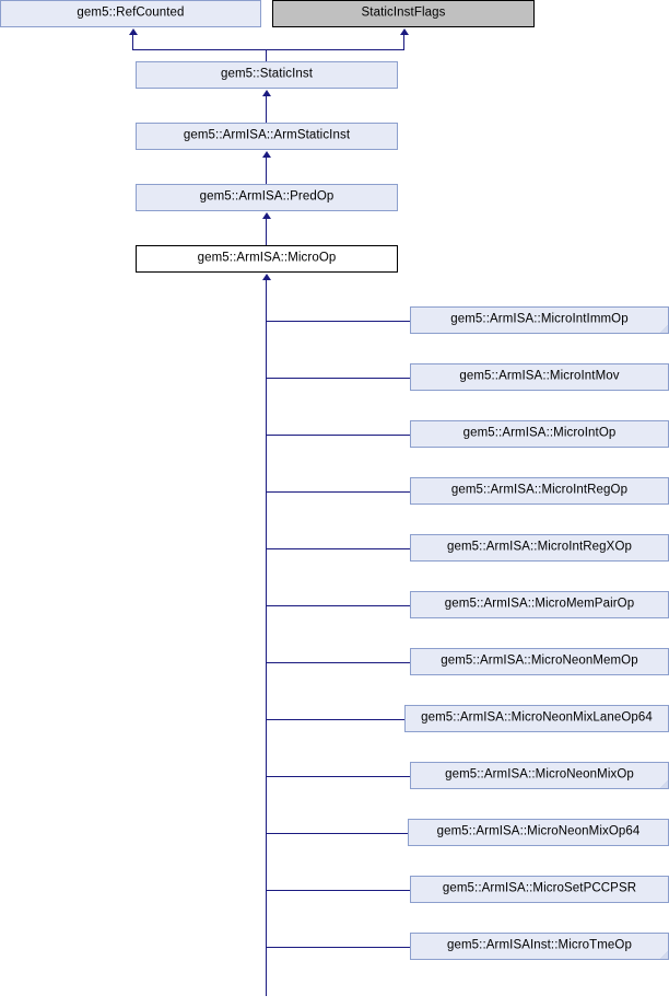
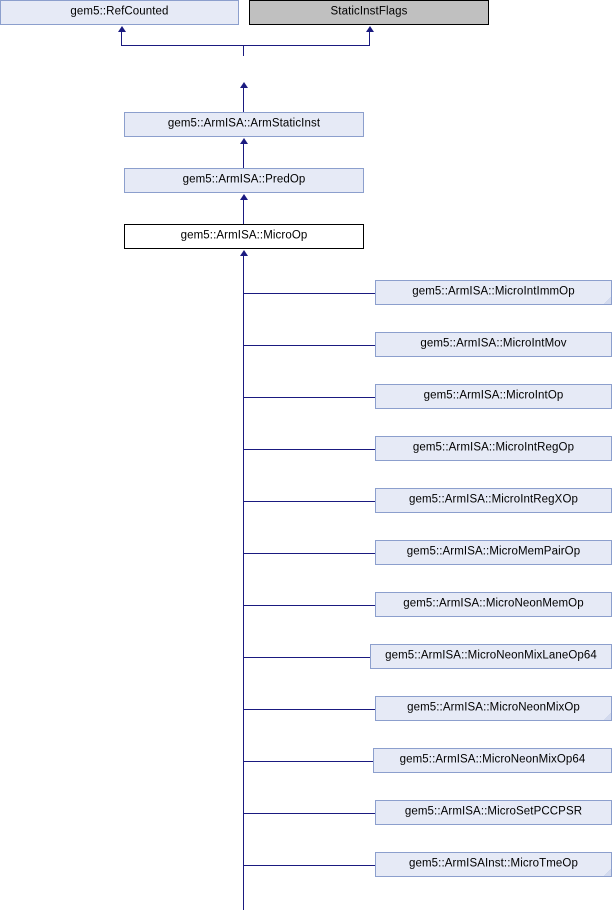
  gem5::RefCounted
  StaticInstFlags
- gem5::StaticInst
  gem5::ArmISA::ArmStaticInst
  gem5::ArmISA::PredOp
  gem5::ArmISA::MicroOp
  gem5::ArmISA::MicroIntImmOp
  gem5::ArmISA::MicroIntMov
  gem5::ArmISA::MicroIntOp
  gem5::ArmISA::MicroIntRegOp
  gem5::ArmISA::MicroIntRegXOp
  gem5::ArmISA::MicroMemPairOp
  gem5::ArmISA::MicroNeonMemOp
  gem5::ArmISA::MicroNeonMixLaneOp64
  gem5::ArmISA::MicroNeonMixOp
  gem5::ArmISA::MicroNeonMixOp64
  gem5::ArmISA::MicroSetPCCPSR
  gem5::ArmISAInst::MicroTmeOp
